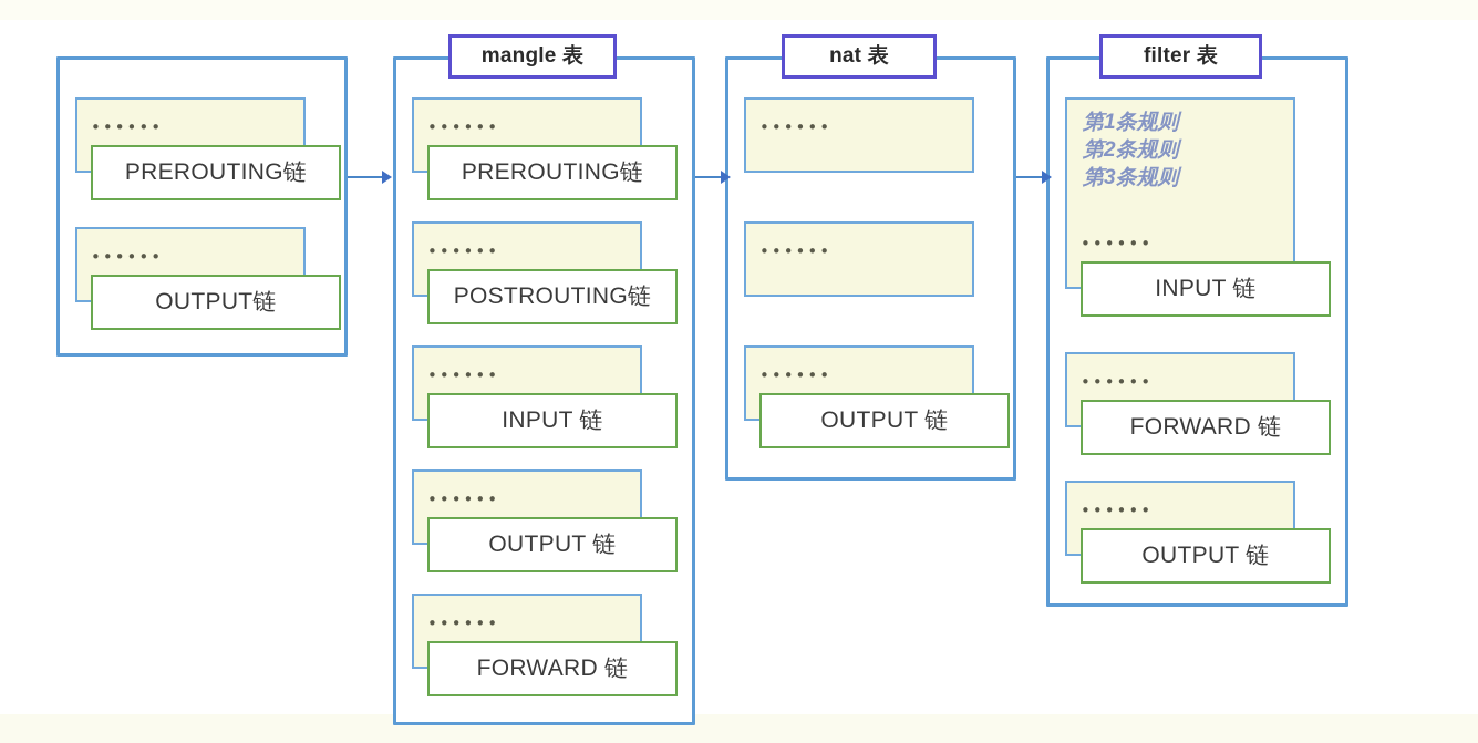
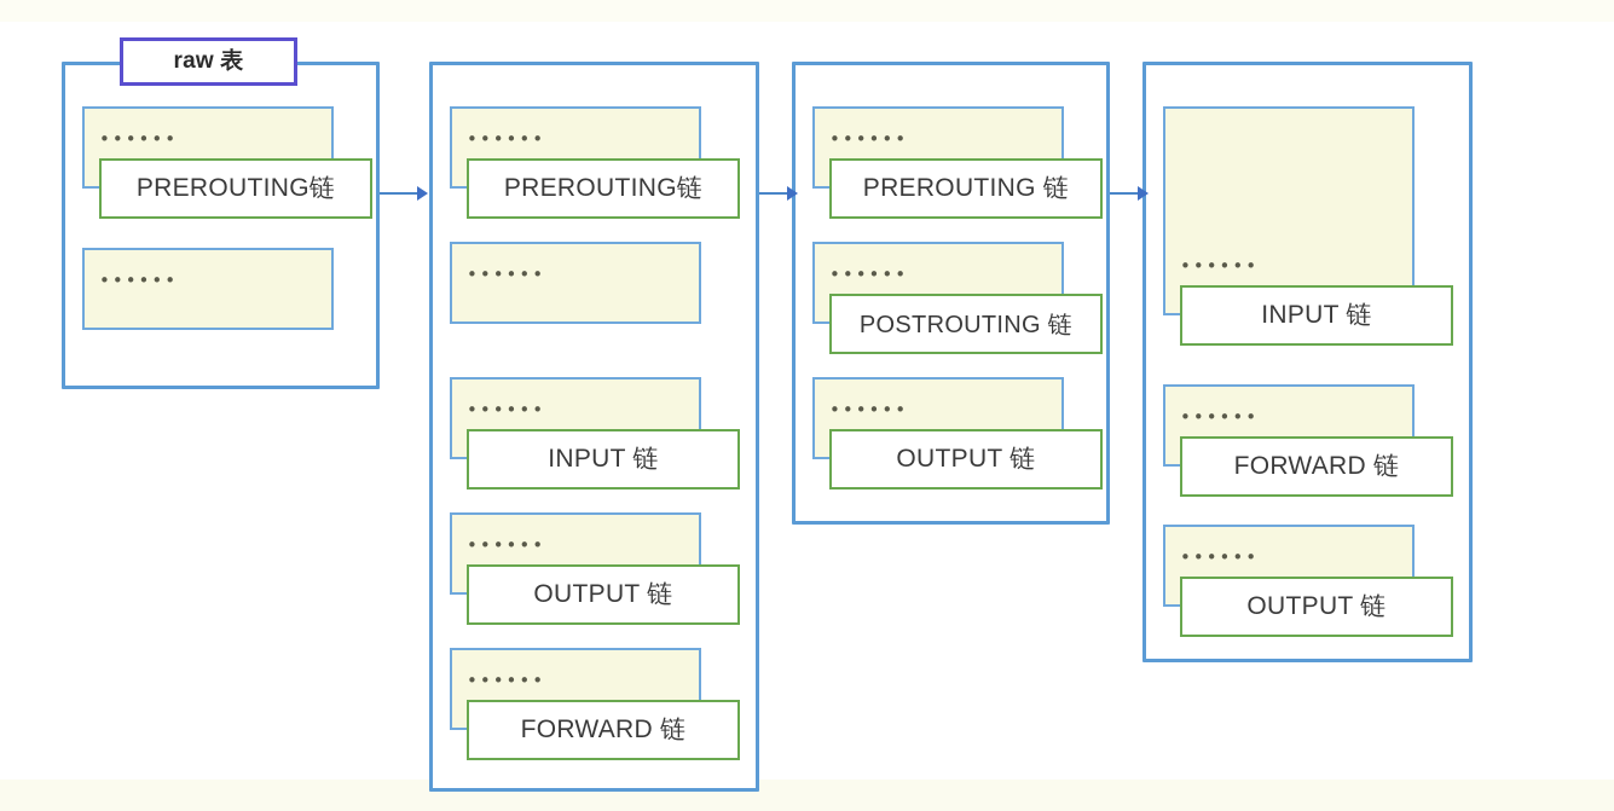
+ raw 表
  ••••••
  PREROUTING链
  ••••••
- OUTPUT链
- mangle 表
  ••••••
  PREROUTING链
  ••••••
- POSTROUTING链
  ••••••
  INPUT 链
  ••••••
  OUTPUT 链
  ••••••
  FORWARD 链
- nat 表
  ••••••
+ PREROUTING 链
  ••••••
+ POSTROUTING 链
  ••••••
  OUTPUT 链
- filter 表
- 第1条规则
- 第2条规则
- 第3条规则
  ••••••
  INPUT 链
  ••••••
  FORWARD 链
  ••••••
  OUTPUT 链
